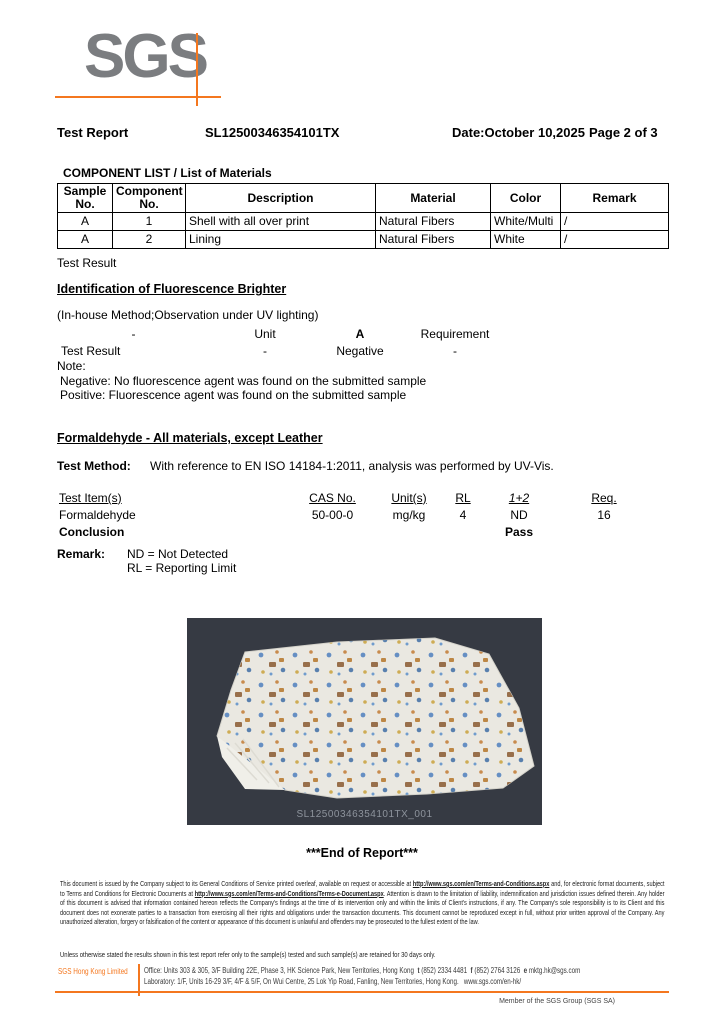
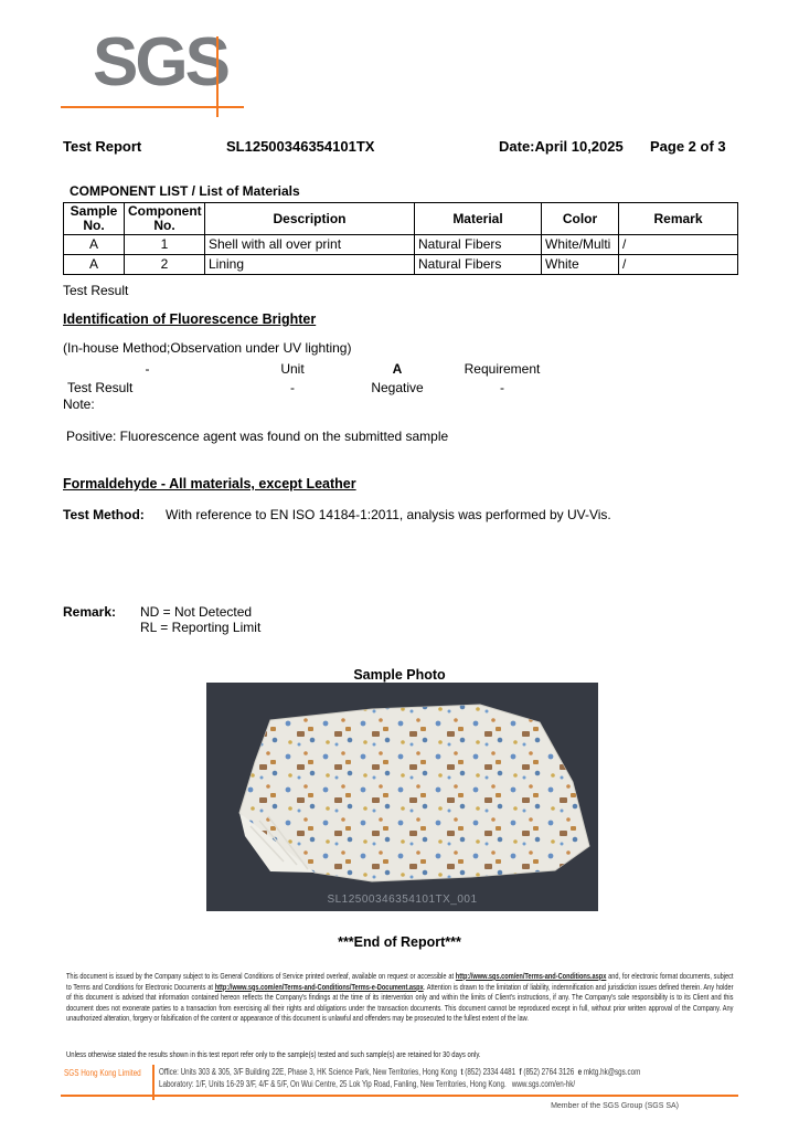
  SGS
  Test Report
  SL12500346354101TX
- Date:October 10,2025
+ Date:April 10,2025
  Page 2 of 3
  COMPONENT LIST / List of Materials
  Sample No.	Component No.	Description	Material	Color	Remark
  A	1	Shell with all over print	Natural Fibers	White/Multi	/
  A	2	Lining	Natural Fibers	White	/
  Test Result
  Identification of Fluorescence Brighter
  (In-house Method;Observation under UV lighting)
  -	Unit	A	Requirement
  Test Result	-	Negative	-
  Note:
- Negative: No fluorescence agent was found on the submitted sample
  Positive: Fluorescence agent was found on the submitted sample
  Formaldehyde - All materials, except Leather
  Test Method:
  With reference to EN ISO 14184-1:2011, analysis was performed by UV-Vis.
- Test Item(s)	CAS No.	Unit(s)	RL	1+2	Req.
- Formaldehyde	50-00-0	mg/kg	4	ND	16
- Conclusion				Pass
  Remark:
  ND = Not Detected
  RL = Reporting Limit
+ Sample Photo
  SL12500346354101TX_001
  ***End of Report***
  This document is issued by the Company subject to its General Conditions of Service printed overleaf, available on request or accessible at http://www.sgs.com/en/Terms-and-Conditions.aspx and, for electronic format documents, subject to Terms and Conditions for Electronic Documents at http://www.sgs.com/en/Terms-and-Conditions/Terms-e-Document.aspx. Attention is drawn to the limitation of liability, indemnification and jurisdiction issues defined therein. Any holder of this document is advised that information contained hereon reflects the Company's findings at the time of its intervention only and within the limits of Client's instructions, if any. The Company's sole responsibility is to its Client and this document does not exonerate parties to a transaction from exercising all their rights and obligations under the transaction documents. This document cannot be reproduced except in full, without prior written approval of the Company. Any unauthorized alteration, forgery or falsification of the content or appearance of this document is unlawful and offenders may be prosecuted to the fullest extent of the law.
  Unless otherwise stated the results shown in this test report refer only to the sample(s) tested and such sample(s) are retained for 30 days only.
  SGS Hong Kong Limited
  Office: Units 303 & 305, 3/F Building 22E, Phase 3, HK Science Park, New Territories, Hong Kong t (852) 2334 4481 f (852) 2764 3126 e mktg.hk@sgs.com
  Laboratory: 1/F, Units 16-29 3/F, 4/F & 5/F, On Wui Centre, 25 Lok Yip Road, Fanling, New Territories, Hong Kong. www.sgs.com/en-hk/
